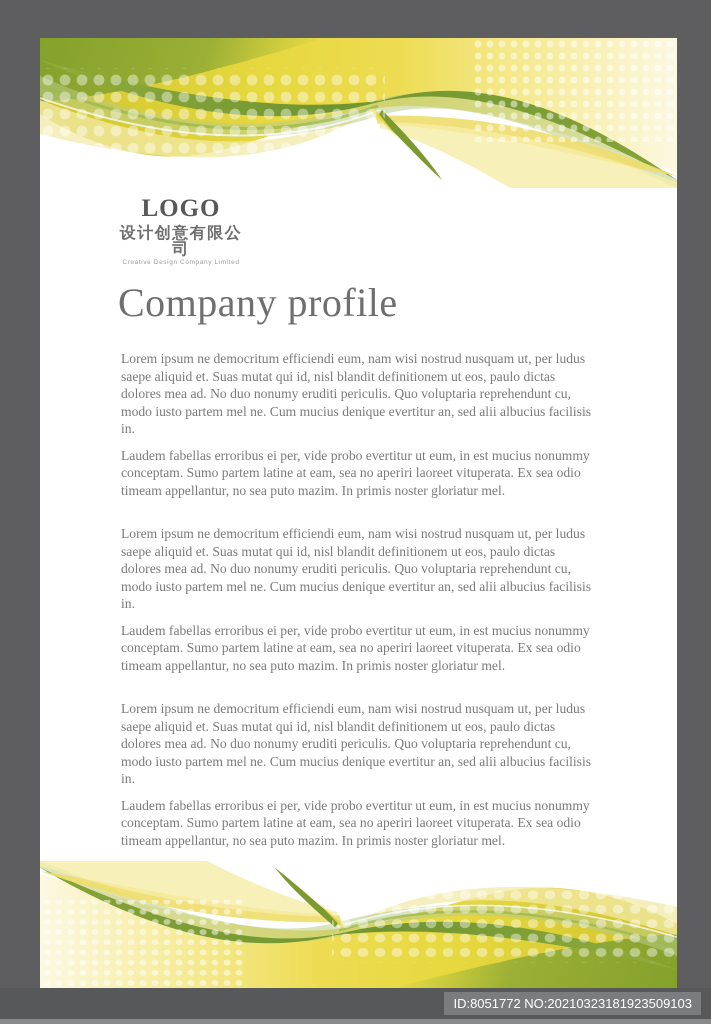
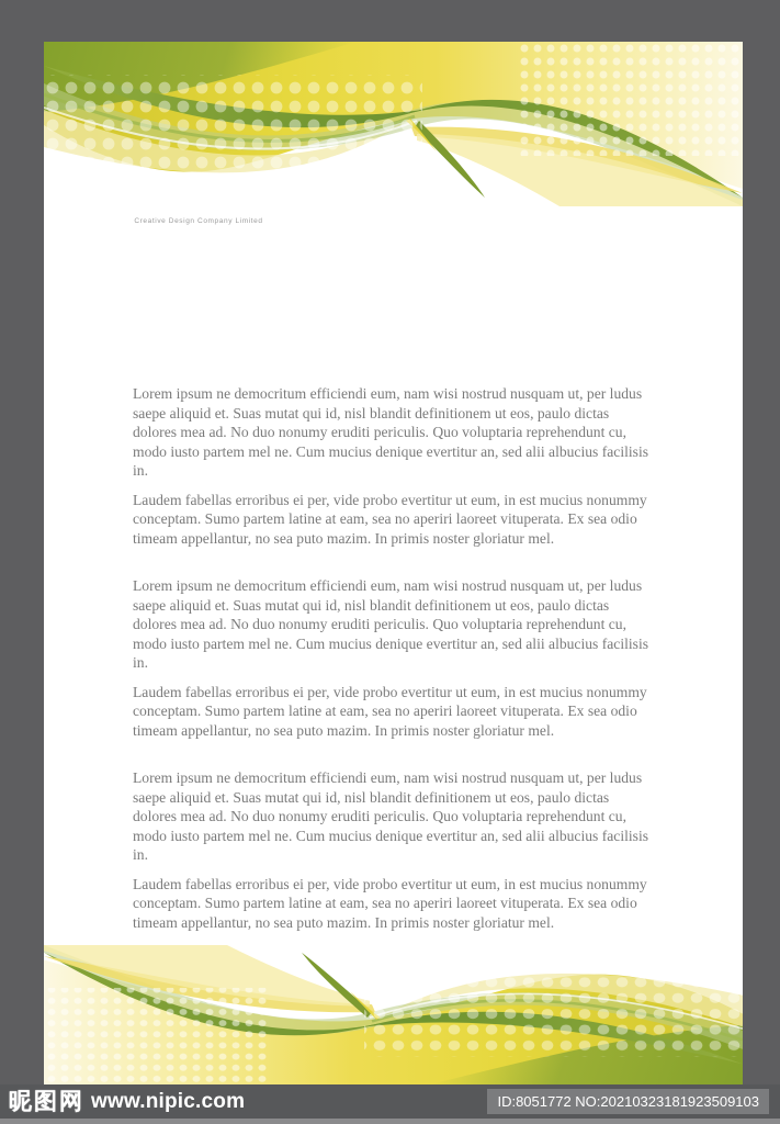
- LOGO
- 设计创意有限公司
- Company profile
  Lorem ipsum ne democritum efficiendi eum, nam wisi nostrud nusquam ut, per ludus saepe aliquid et. Suas mutat qui id, nisl blandit definitionem ut eos, paulo dictas dolores mea ad. No duo nonumy eruditi periculis. Quo voluptaria reprehendunt cu, modo iusto partem mel ne. Cum mucius denique evertitur an, sed alii albucius facilisis in.
  Laudem fabellas erroribus ei per, vide probo evertitur ut eum, in est mucius nonummy conceptam. Sumo partem latine at eam, sea no aperiri laoreet vituperata. Ex sea odio timeam appellantur, no sea puto mazim. In primis noster gloriatur mel.
  Lorem ipsum ne democritum efficiendi eum, nam wisi nostrud nusquam ut, per ludus saepe aliquid et. Suas mutat qui id, nisl blandit definitionem ut eos, paulo dictas dolores mea ad. No duo nonumy eruditi periculis. Quo voluptaria reprehendunt cu, modo iusto partem mel ne. Cum mucius denique evertitur an, sed alii albucius facilisis in.
  Laudem fabellas erroribus ei per, vide probo evertitur ut eum, in est mucius nonummy conceptam. Sumo partem latine at eam, sea no aperiri laoreet vituperata. Ex sea odio timeam appellantur, no sea puto mazim. In primis noster gloriatur mel.
  Lorem ipsum ne democritum efficiendi eum, nam wisi nostrud nusquam ut, per ludus saepe aliquid et. Suas mutat qui id, nisl blandit definitionem ut eos, paulo dictas dolores mea ad. No duo nonumy eruditi periculis. Quo voluptaria reprehendunt cu, modo iusto partem mel ne. Cum mucius denique evertitur an, sed alii albucius facilisis in.
  Laudem fabellas erroribus ei per, vide probo evertitur ut eum, in est mucius nonummy conceptam. Sumo partem latine at eam, sea no aperiri laoreet vituperata. Ex sea odio timeam appellantur, no sea puto mazim. In primis noster gloriatur mel.
+ 昵图网
+ www.nipic.com
  ID:8051772 NO:20210323181923509103
